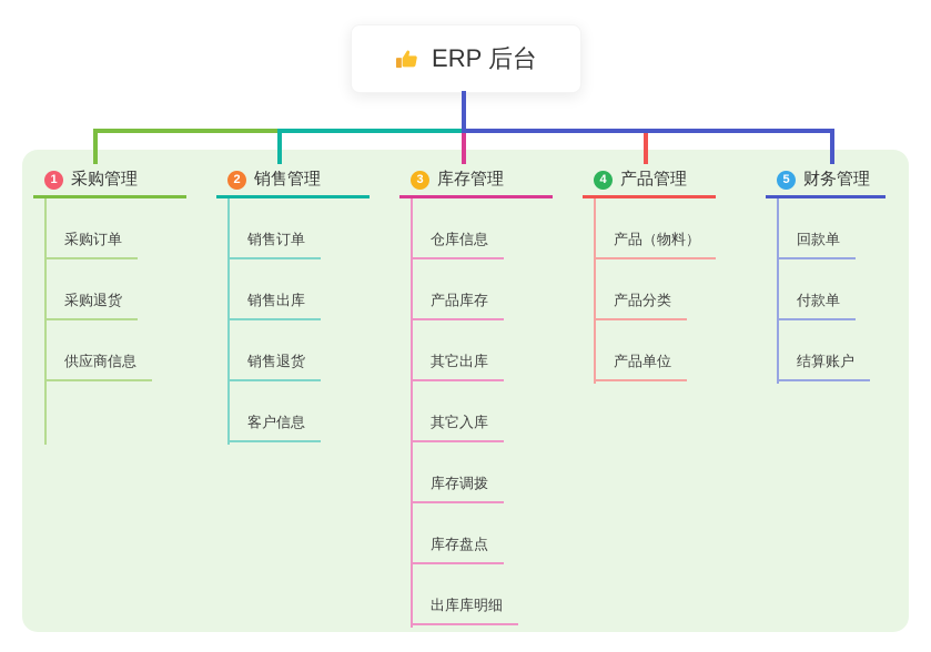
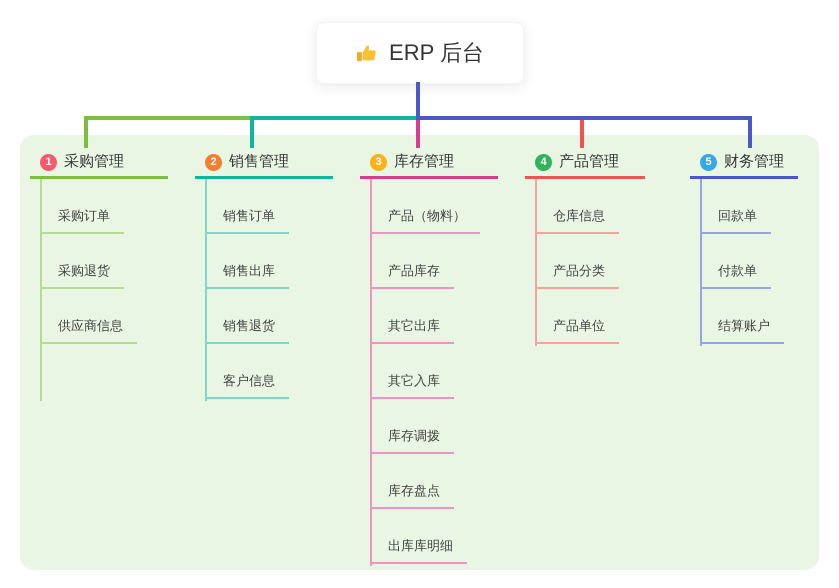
  ERP 后台
  1
  采购管理
  采购订单
  采购退货
  供应商信息
  2
  销售管理
  销售订单
  销售出库
  销售退货
  客户信息
  3
  库存管理
- 仓库信息
+ 产品（物料）
  产品库存
  其它出库
  其它入库
  库存调拨
  库存盘点
  出库库明细
  4
  产品管理
- 产品（物料）
+ 仓库信息
  产品分类
  产品单位
  5
  财务管理
  回款单
  付款单
  结算账户
